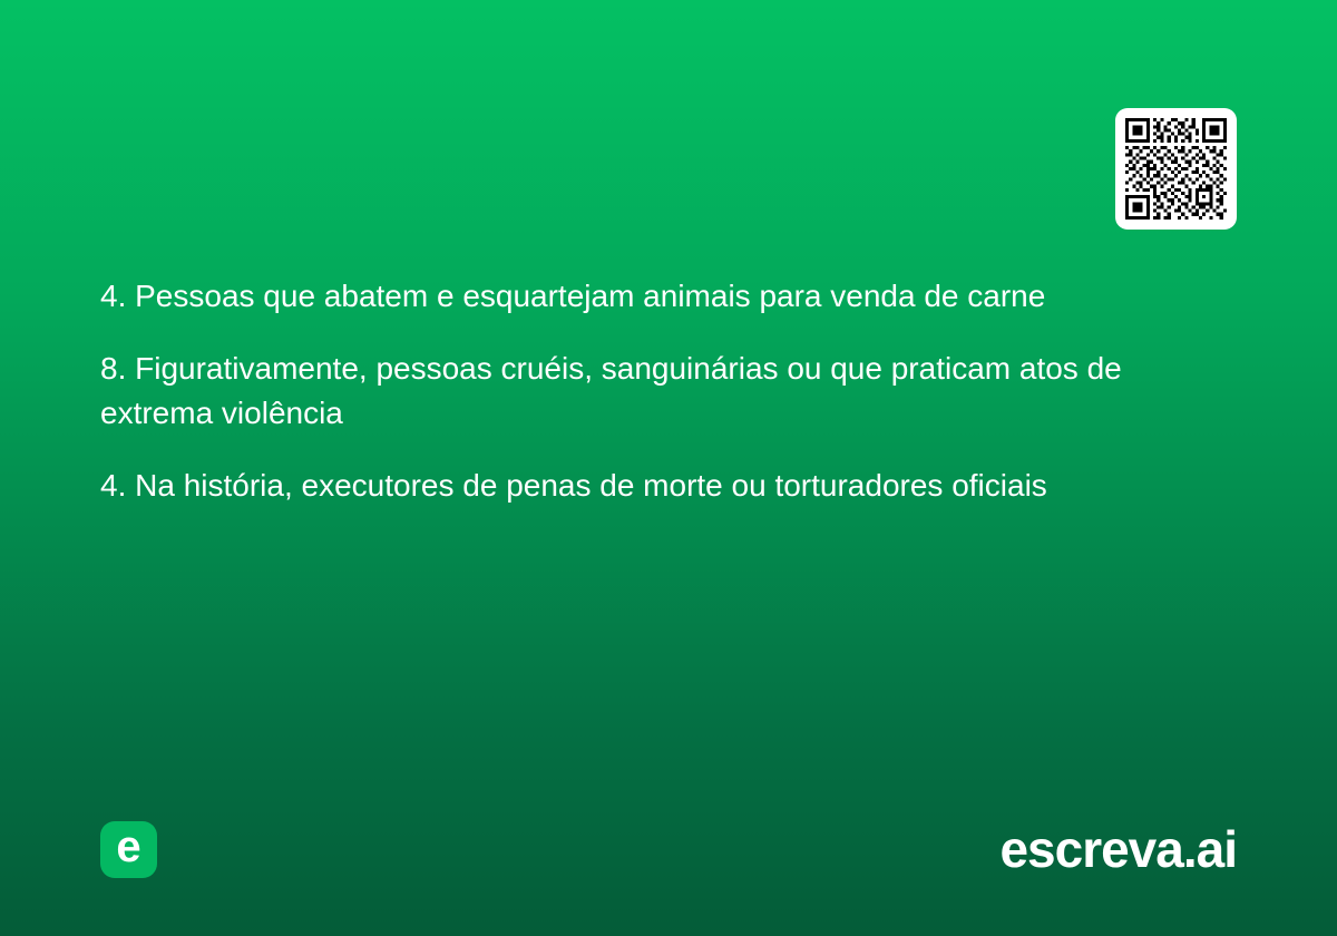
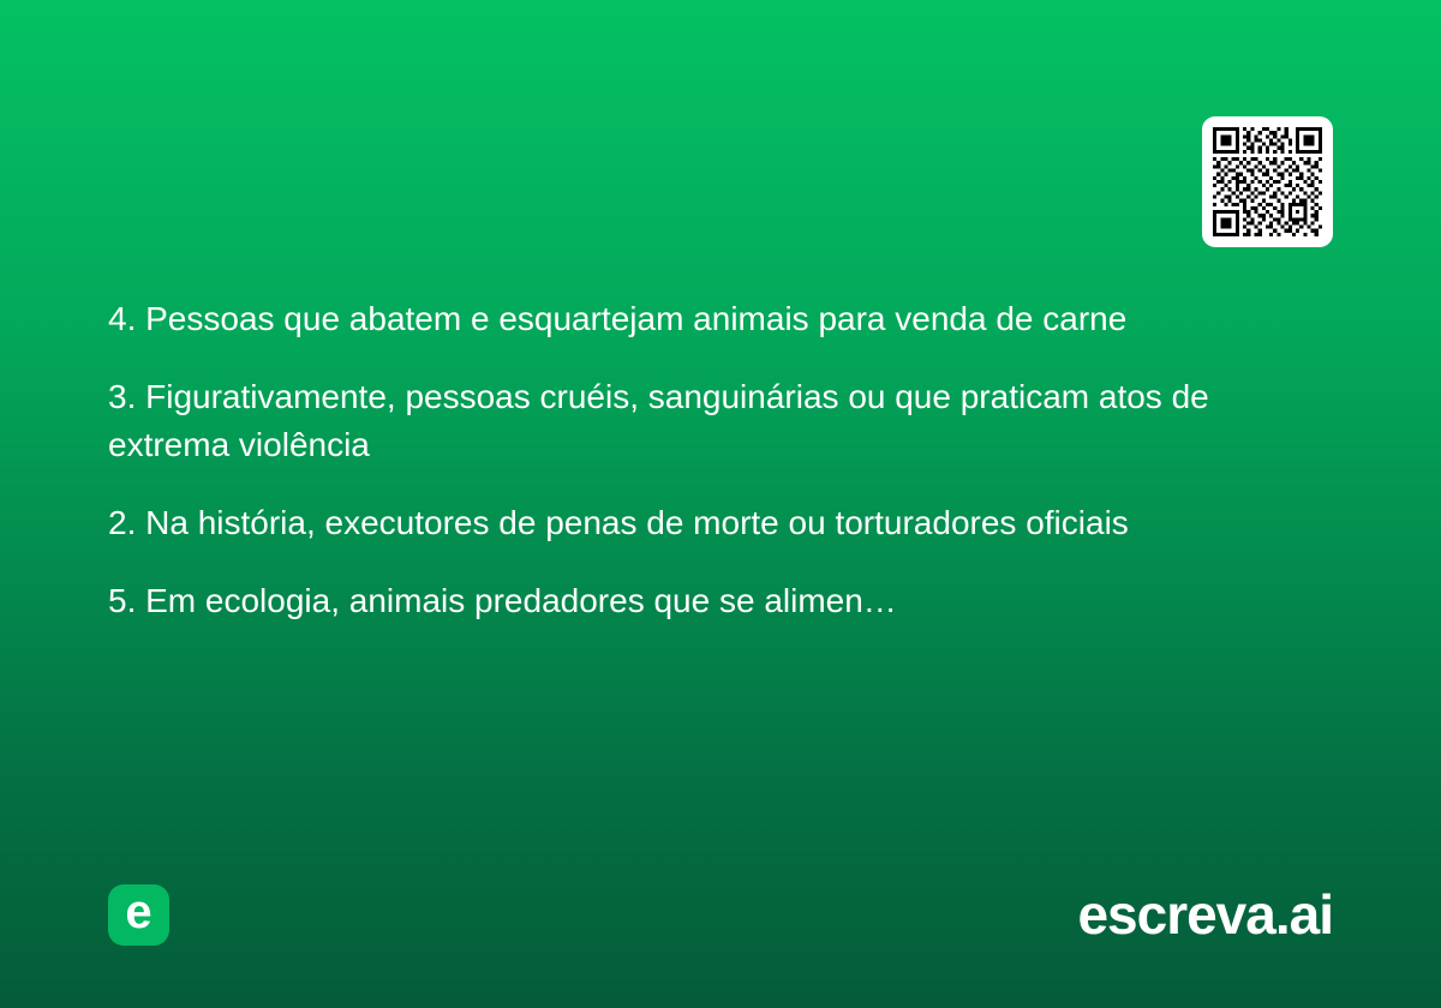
  4. Pessoas que abatem e esquartejam animais para venda de carne
- 8. Figurativamente, pessoas cruéis, sanguinárias ou que praticam atos de extrema violência
+ 3. Figurativamente, pessoas cruéis, sanguinárias ou que praticam atos de extrema violência
- 4. Na história, executores de penas de morte ou torturadores oficiais
+ 2. Na história, executores de penas de morte ou torturadores oficiais
+ 5. Em ecologia, animais predadores que se alimen…
  e
  escreva.ai
